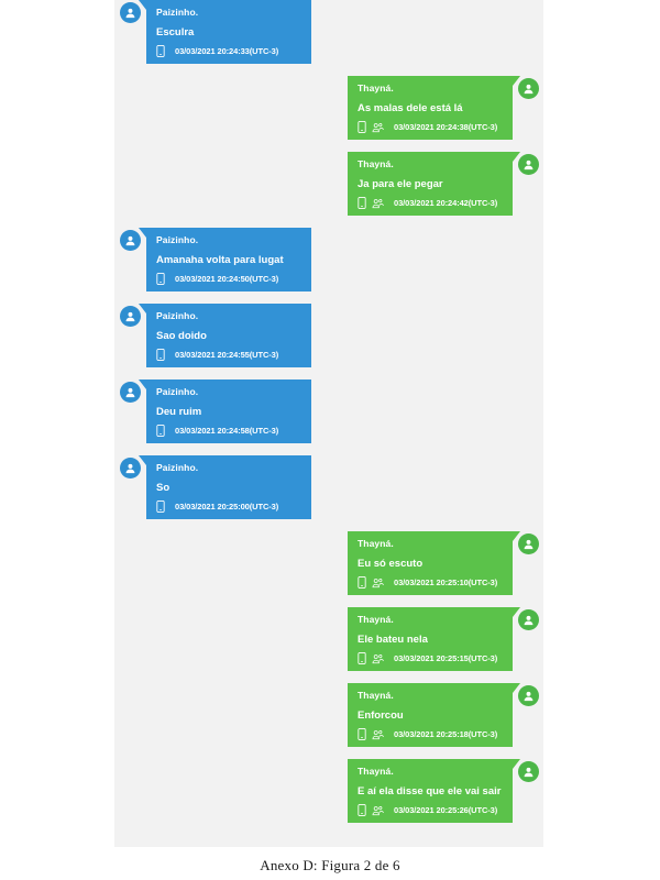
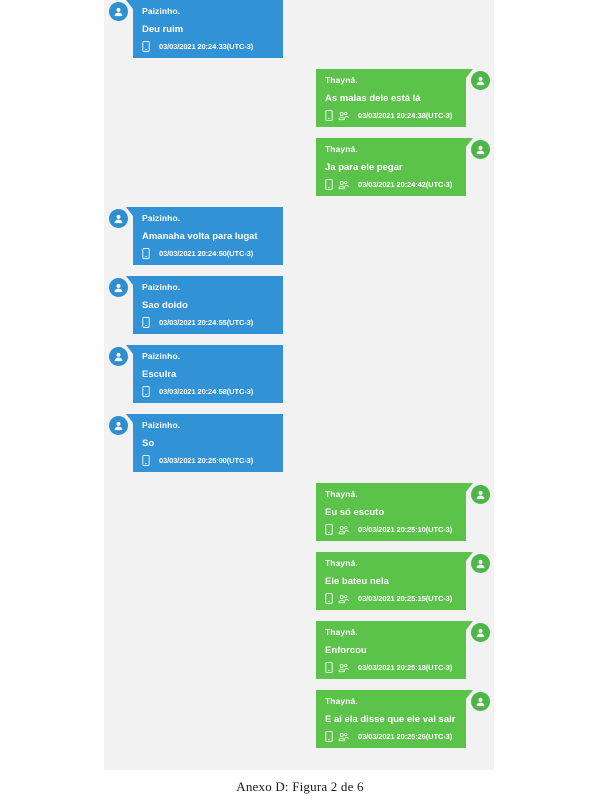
  Paizinho.
- Esculra
+ Deu ruim
  03/03/2021 20:24:33(UTC-3)
  Thayná.
  As malas dele está lá
  03/03/2021 20:24:38(UTC-3)
  Thayná.
  Ja para ele pegar
  03/03/2021 20:24:42(UTC-3)
  Paizinho.
  Amanaha volta para lugat
  03/03/2021 20:24:50(UTC-3)
  Paizinho.
  Sao doido
  03/03/2021 20:24:55(UTC-3)
  Paizinho.
- Deu ruim
+ Esculra
  03/03/2021 20:24:58(UTC-3)
  Paizinho.
  So
  03/03/2021 20:25:00(UTC-3)
  Thayná.
  Eu só escuto
  03/03/2021 20:25:10(UTC-3)
  Thayná.
  Ele bateu nela
  03/03/2021 20:25:15(UTC-3)
  Thayná.
  Enforcou
  03/03/2021 20:25:18(UTC-3)
  Thayná.
  E aí ela disse que ele vai sair
  03/03/2021 20:25:26(UTC-3)
  Anexo D: Figura 2 de 6
